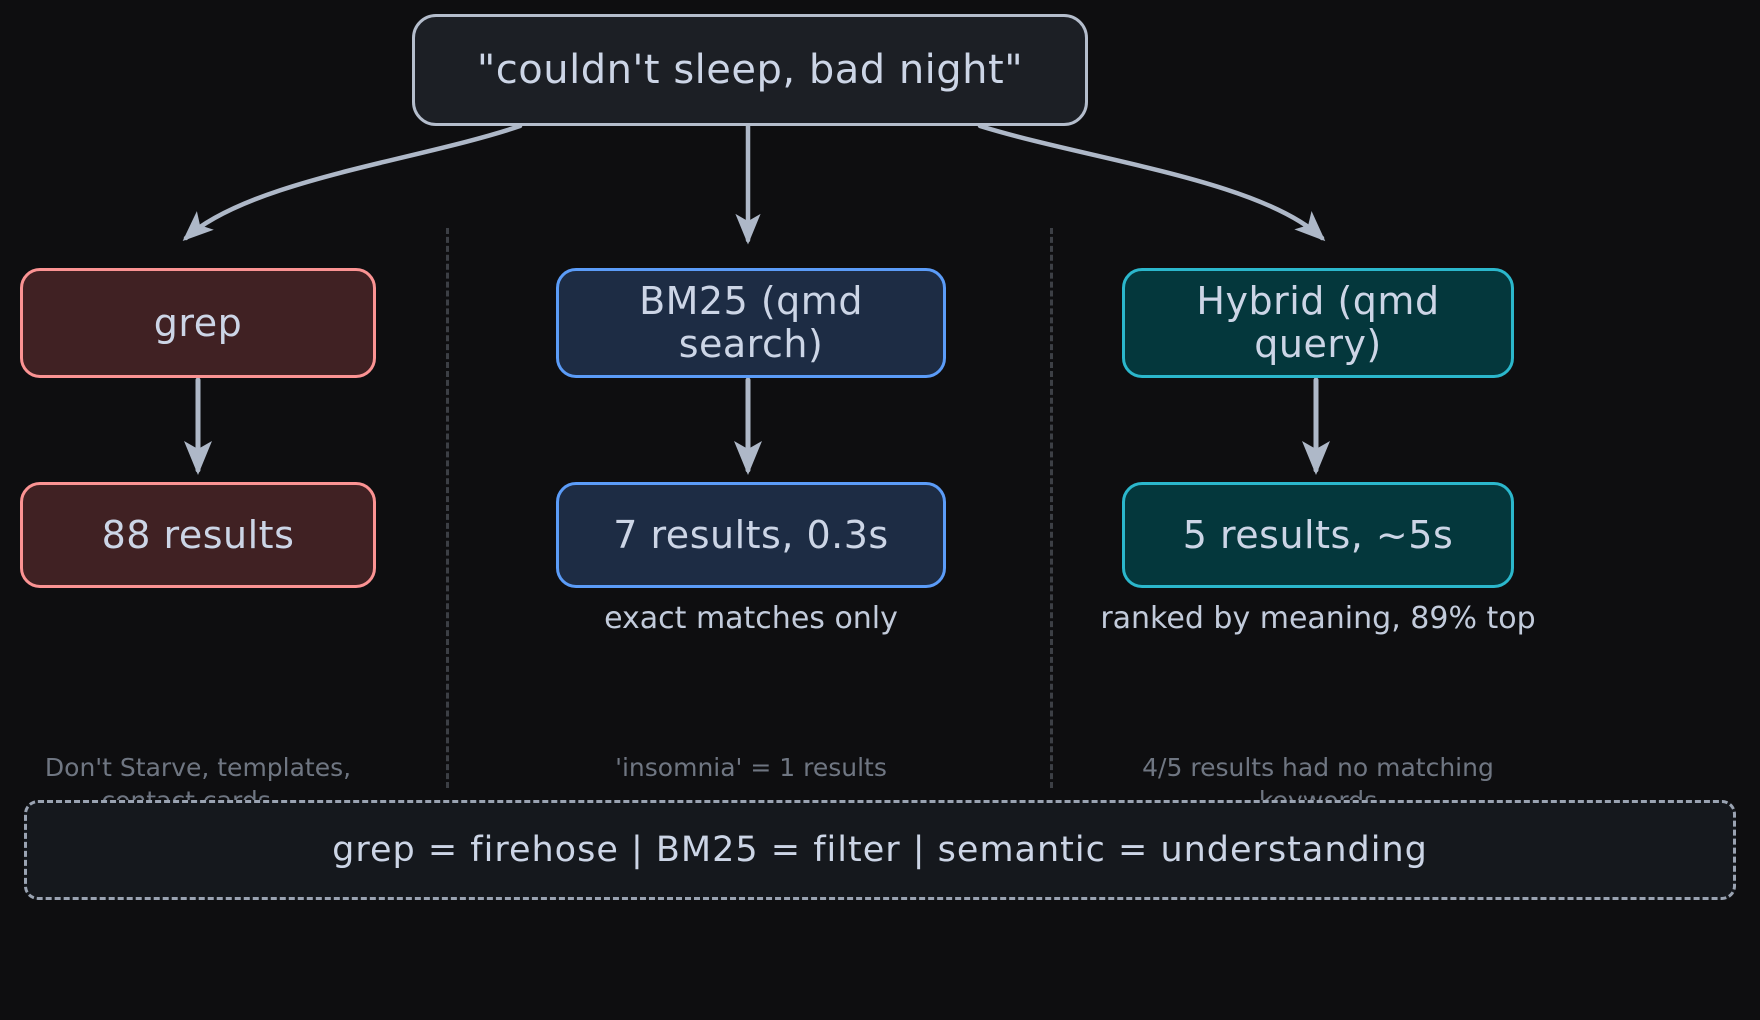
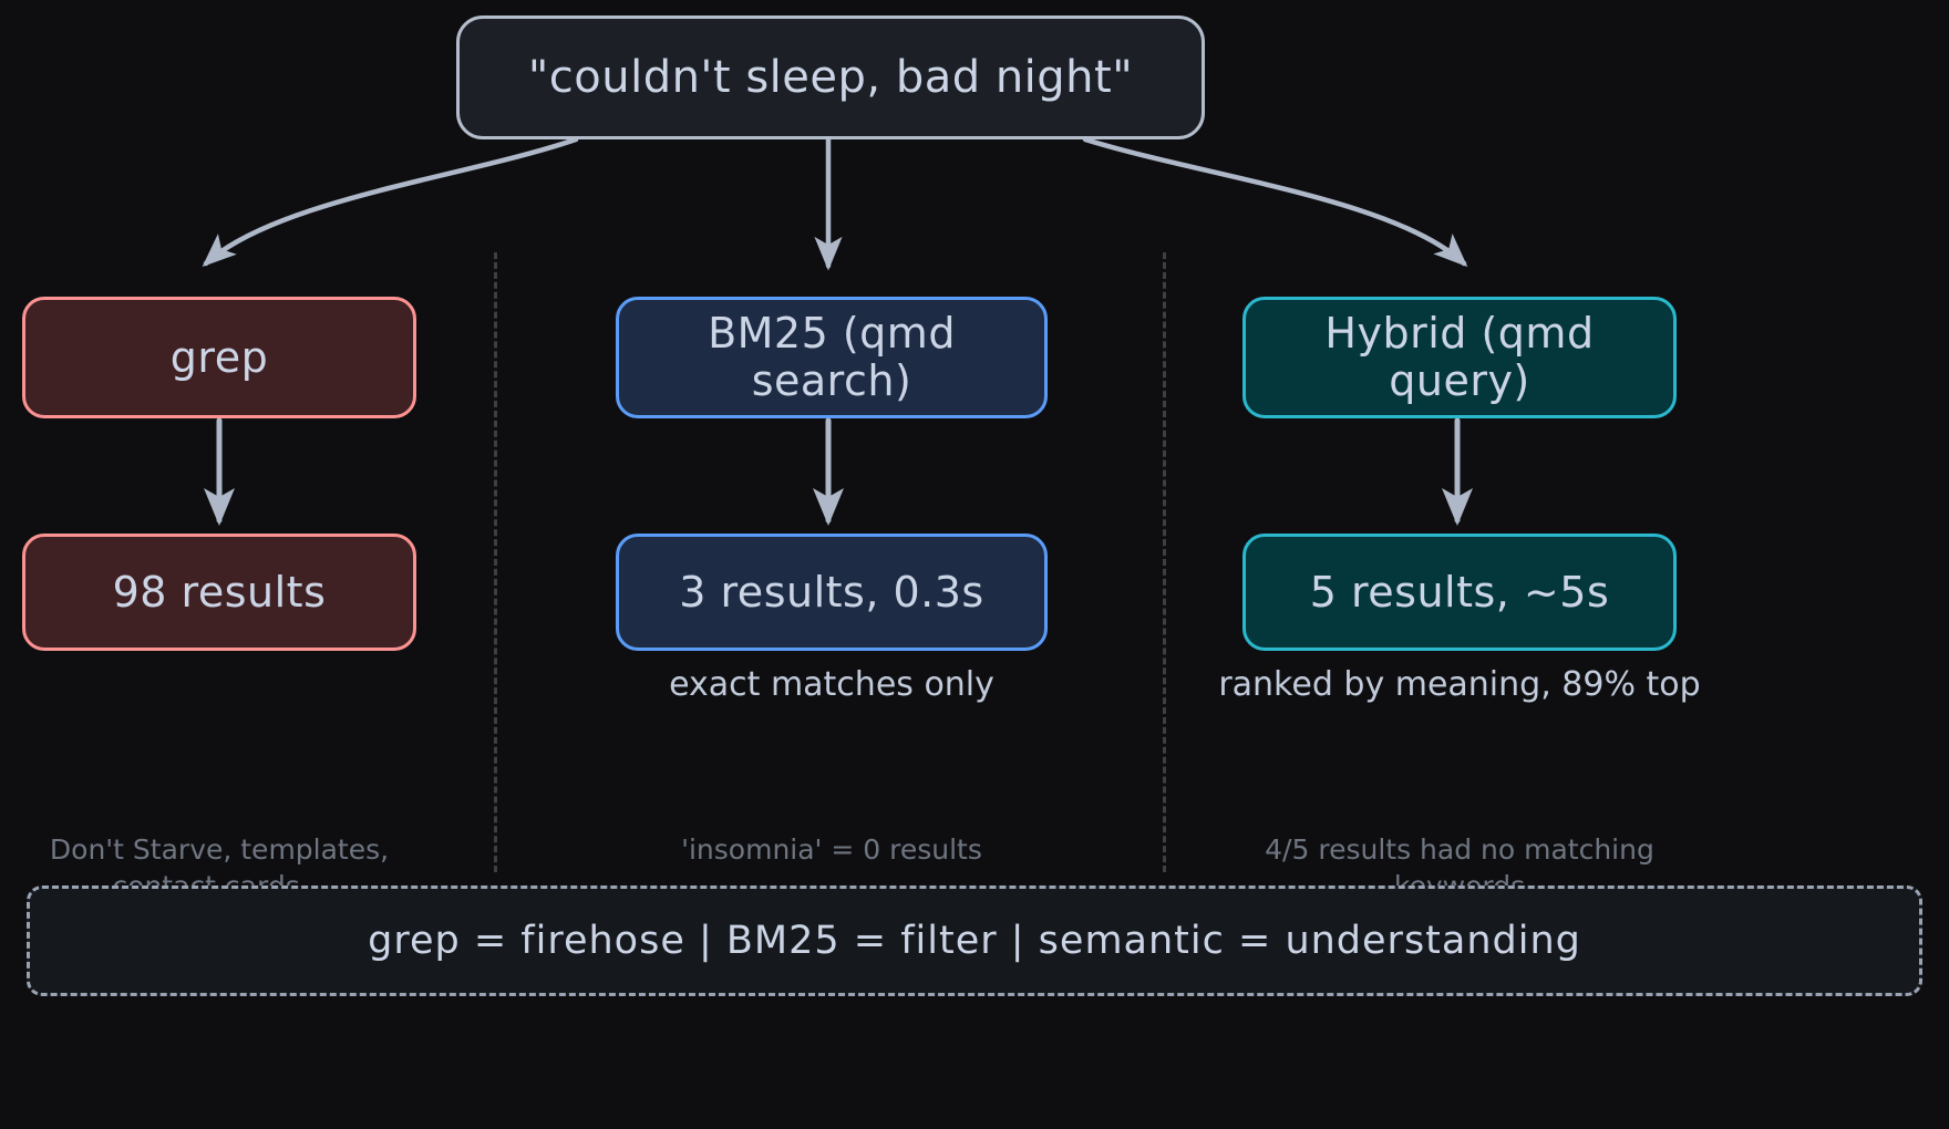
  "couldn't sleep, bad night"
  grep
- 88 results
+ 98 results
  BM25 (qmd search)
- 7 results, 0.3s
+ 3 results, 0.3s
  exact matches only
- 'insomnia' = 1 results
+ 'insomnia' = 0 results
  Hybrid (qmd query)
  5 results, ~5s
  ranked by meaning, 89% top
  4/5 results had no matching
  grep = firehose | BM25 = filter | semantic = understanding
